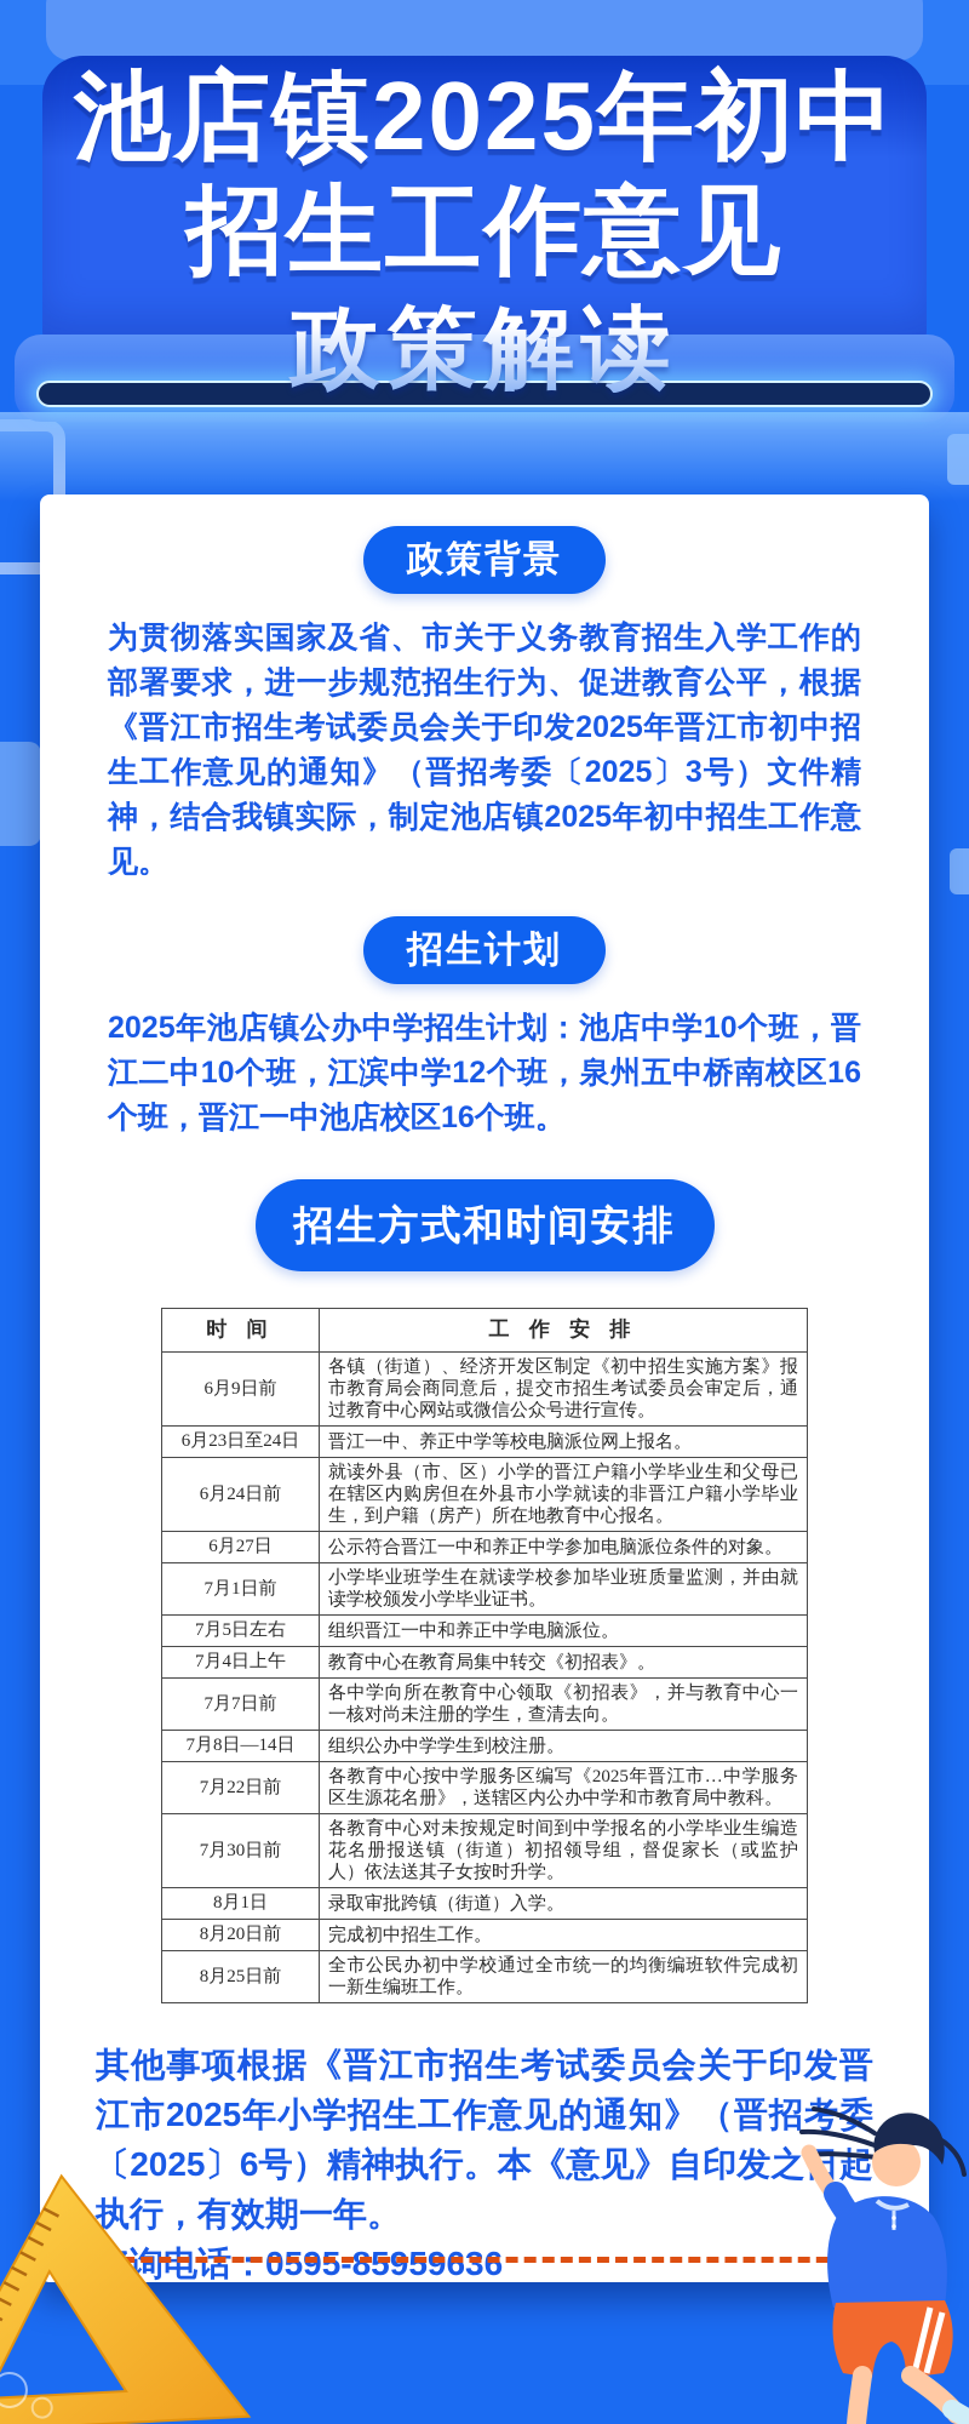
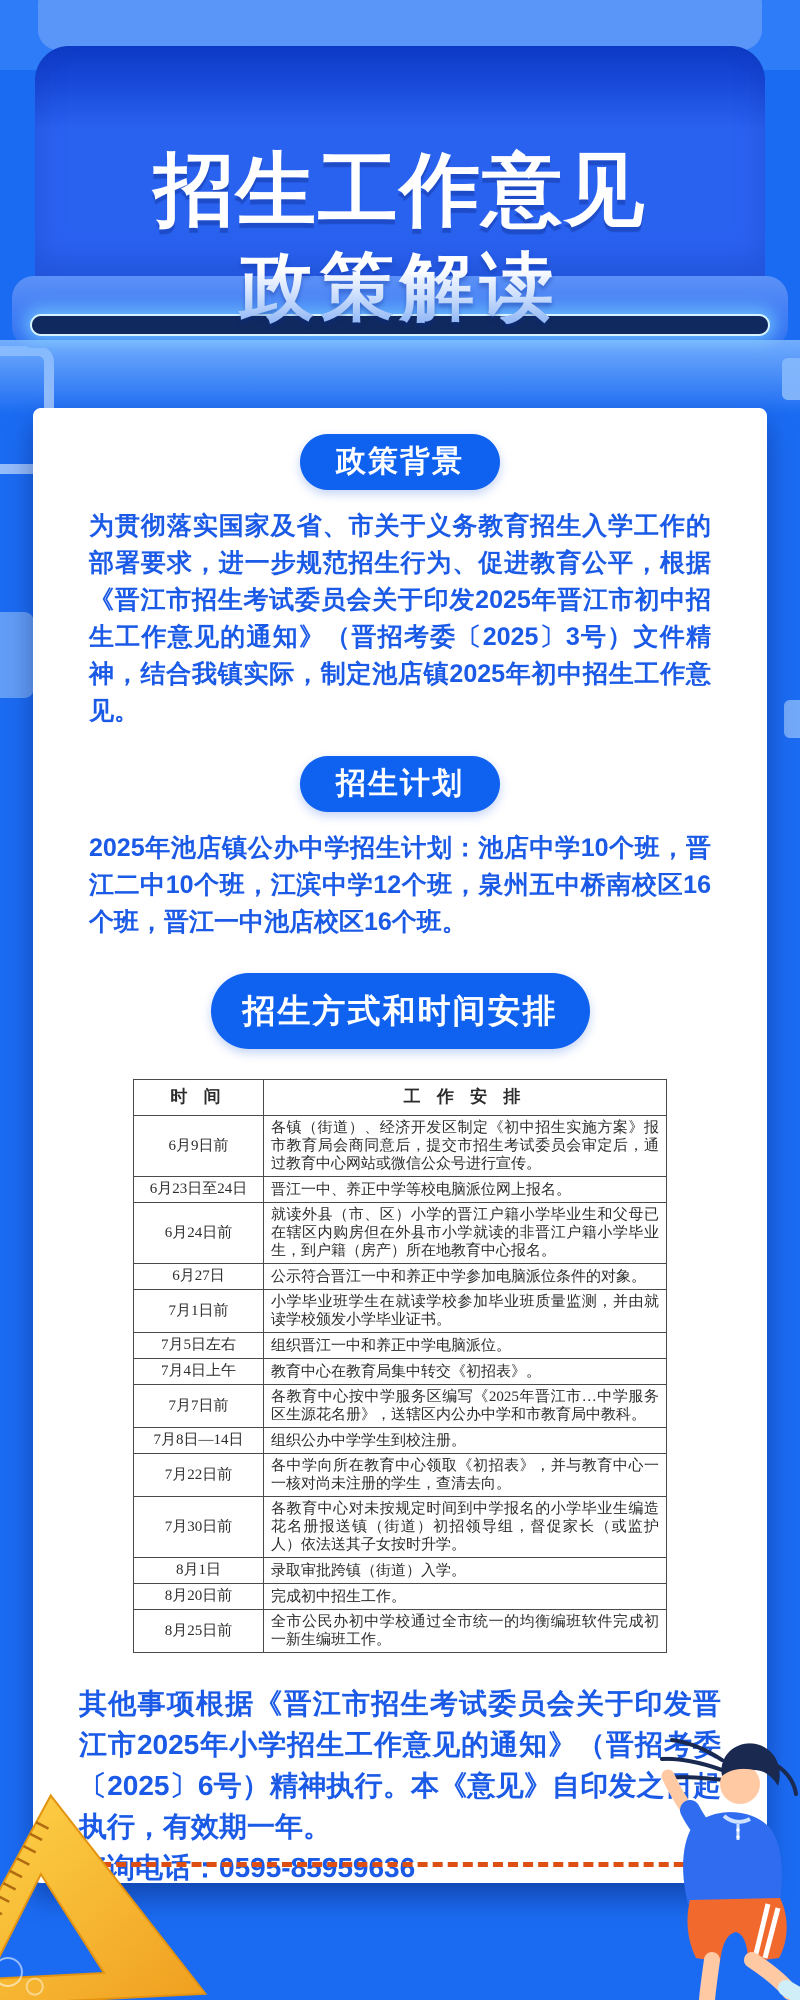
- 池店镇2025年初中
  招生工作意见
  政策解读
  政策背景
  为贯彻落实国家及省、市关于义务教育招生入学工作的部署要求，进一步规范招生行为、促进教育公平，根据《晋江市招生考试委员会关于印发2025年晋江市初中招生工作意见的通知》（晋招考委〔2025〕3号）文件精神，结合我镇实际，制定池店镇2025年初中招生工作意见。
  招生计划
  2025年池店镇公办中学招生计划：池店中学10个班，晋江二中10个班，江滨中学12个班，泉州五中桥南校区16个班，晋江一中池店校区16个班。
  招生方式和时间安排
  时 间	工 作 安 排
  6月9日前	各镇（街道）、经济开发区制定《初中招生实施方案》报市教育局会商同意后，提交市招生考试委员会审定后，通过教育中心网站或微信公众号进行宣传。
  6月23日至24日	晋江一中、养正中学等校电脑派位网上报名。
  6月24日前	就读外县（市、区）小学的晋江户籍小学毕业生和父母已在辖区内购房但在外县市小学就读的非晋江户籍小学毕业生，到户籍（房产）所在地教育中心报名。
  6月27日	公示符合晋江一中和养正中学参加电脑派位条件的对象。
  7月1日前	小学毕业班学生在就读学校参加毕业班质量监测，并由就读学校颁发小学毕业证书。
  7月5日左右	组织晋江一中和养正中学电脑派位。
  7月4日上午	教育中心在教育局集中转交《初招表》。
- 7月7日前	各中学向所在教育中心领取《初招表》，并与教育中心一一核对尚未注册的学生，查清去向。
+ 7月7日前	各教育中心按中学服务区编写《2025年晋江市…中学服务区生源花名册》，送辖区内公办中学和市教育局中教科。
  7月8日—14日	组织公办中学学生到校注册。
- 7月22日前	各教育中心按中学服务区编写《2025年晋江市…中学服务区生源花名册》，送辖区内公办中学和市教育局中教科。
+ 7月22日前	各中学向所在教育中心领取《初招表》，并与教育中心一一核对尚未注册的学生，查清去向。
  7月30日前	各教育中心对未按规定时间到中学报名的小学毕业生编造花名册报送镇（街道）初招领导组，督促家长（或监护人）依法送其子女按时升学。
  8月1日	录取审批跨镇（街道）入学。
  8月20日前	完成初中招生工作。
  8月25日前	全市公民办初中学校通过全市统一的均衡编班软件完成初一新生编班工作。
  其他事项根据《晋江市招生考试委员会关于印发晋江市2025年小学招生工作意见的通知》（晋招考委〔2025〕6号）精神执行。本《意见》自印发之起执行，有效期一年。
  询电话：0595-85959636
